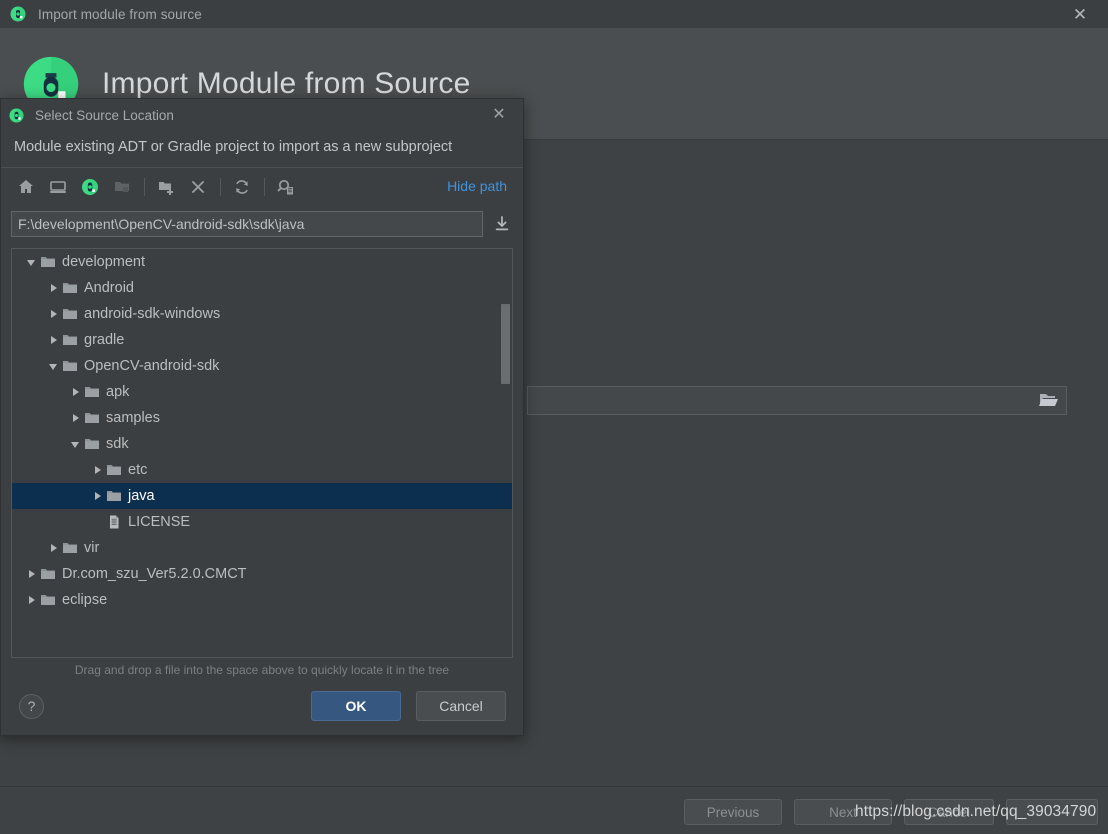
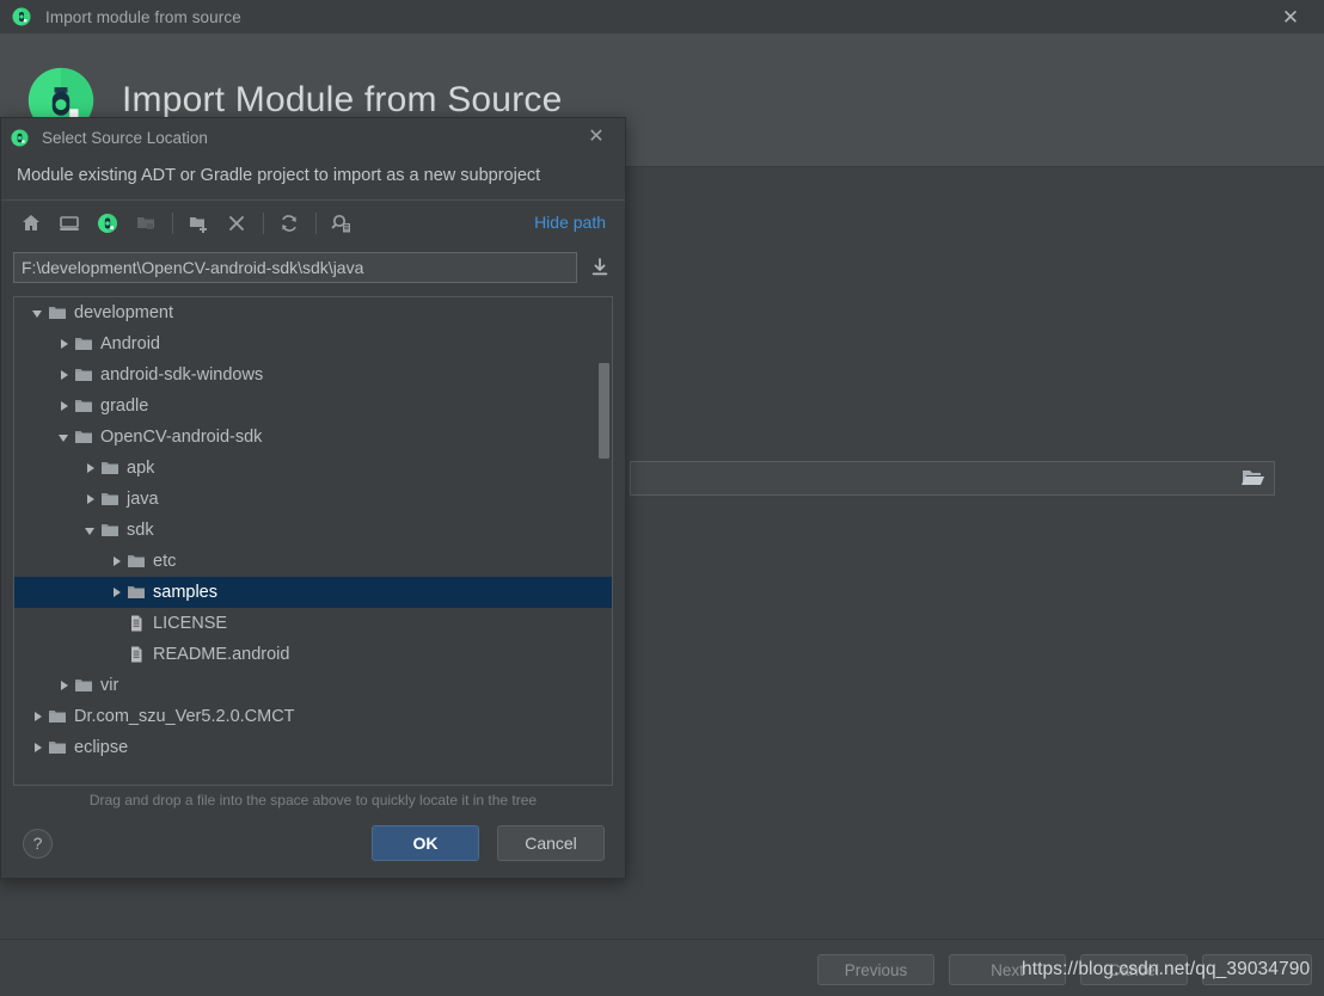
  Import Module from Source
  Previous
  Next
  Cancel
  Import module from source
  ✕
  https://blog.csdn.net/qq_39034790
  Select Source Location
  ✕
  Module existing ADT or Gradle project to import as a new subproject
  Hide path
  F:\development\OpenCV-android-sdk\sdk\java
  development
  Android
  android-sdk-windows
  gradle
  OpenCV-android-sdk
  apk
- samples
+ java
  sdk
  etc
- java
+ samples
  LICENSE
+ README.android
  vir
  Dr.com_szu_Ver5.2.0.CMCT
  eclipse
  Drag and drop a file into the space above to quickly locate it in the tree
  ?
  OK
  Cancel
